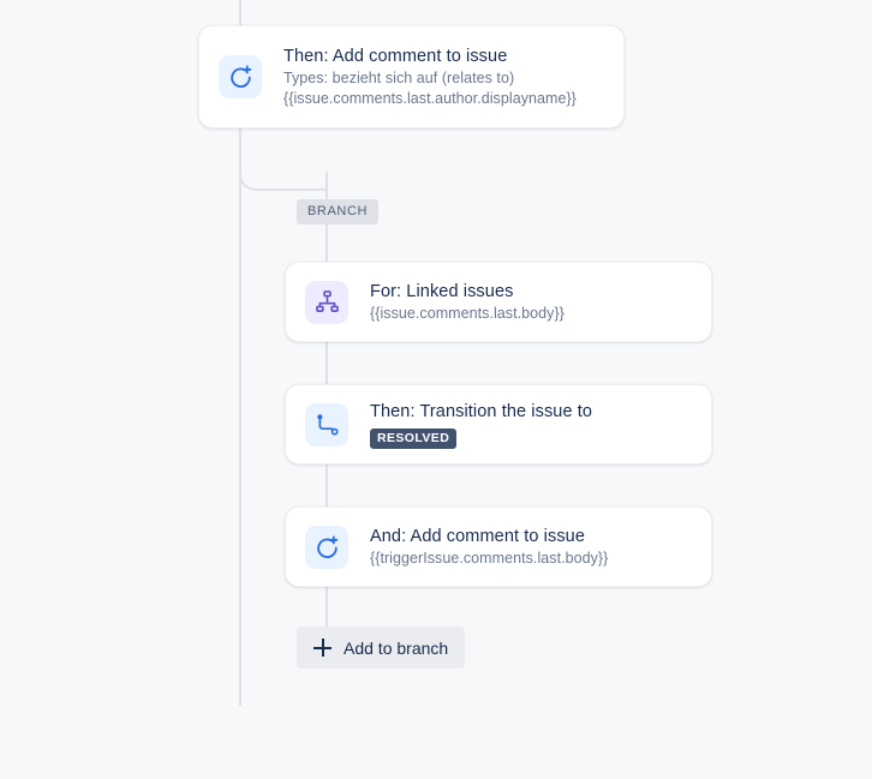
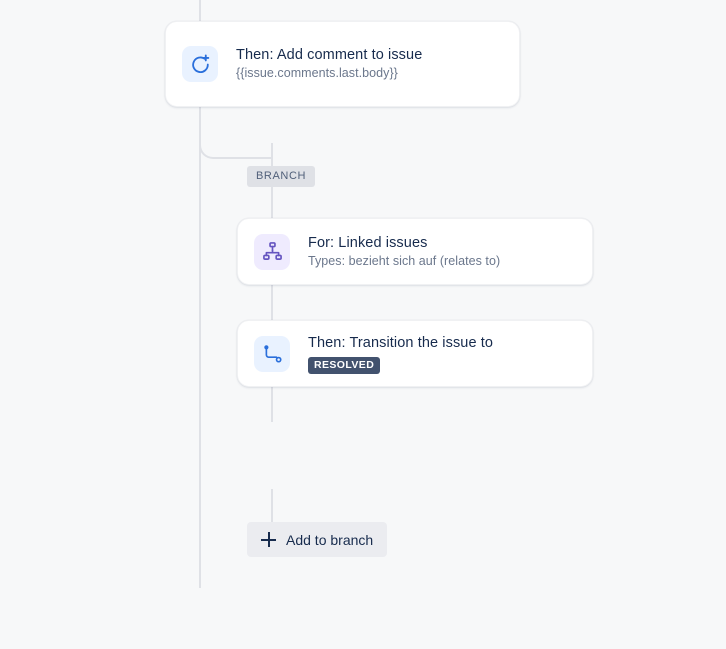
  BRANCH
  Then: Add comment to issue
- Types: bezieht sich auf (relates to)
+ {{issue.comments.last.body}}
- {{issue.comments.last.author.displayname}}
  For: Linked issues
- {{issue.comments.last.body}}
+ Types: bezieht sich auf (relates to)
  Then: Transition the issue to
  RESOLVED
- And: Add comment to issue
- {{triggerIssue.comments.last.body}}
  Add to branch
